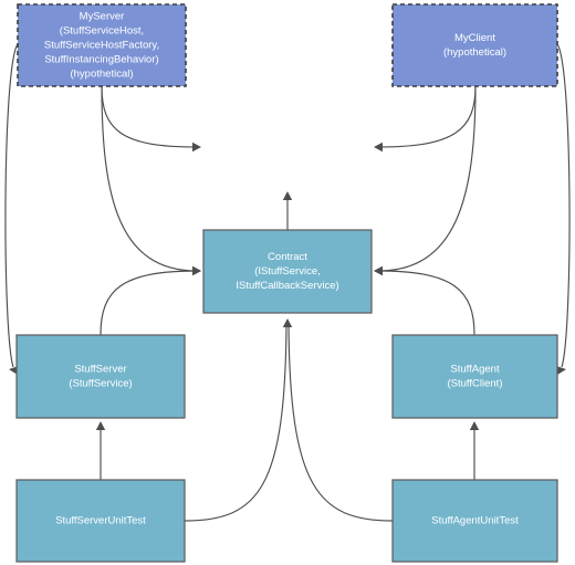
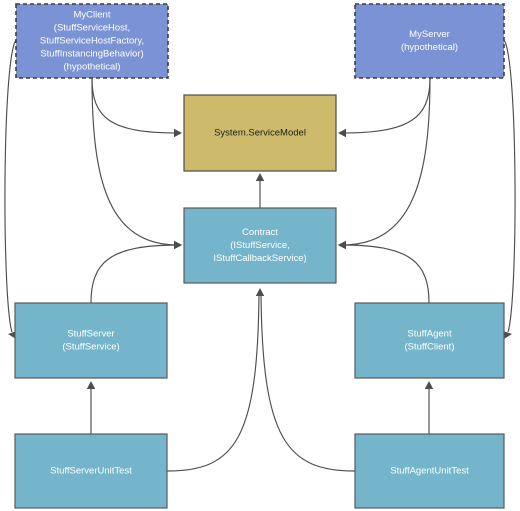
- MyServer
+ MyClient
  (StuffServiceHost,
  StuffServiceHostFactory,
  StuffInstancingBehavior)
  (hypothetical)
- MyClient
+ MyServer
  (hypothetical)
+ System.ServiceModel
  Contract
  (IStuffService,
  IStuffCallbackService)
  StuffServer
  (StuffService)
  StuffAgent
  (StuffClient)
  StuffServerUnitTest
  StuffAgentUnitTest
